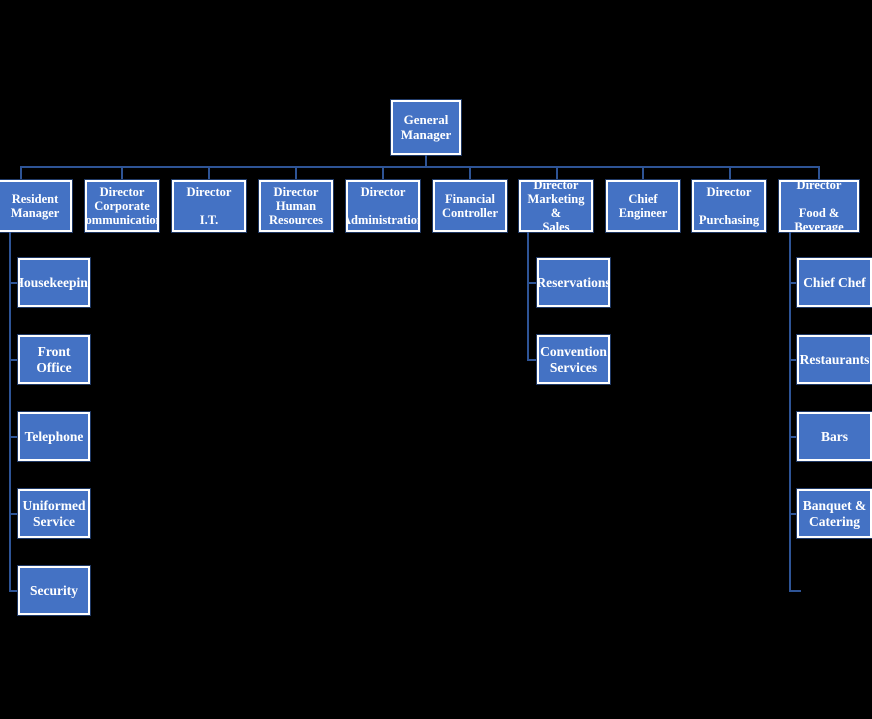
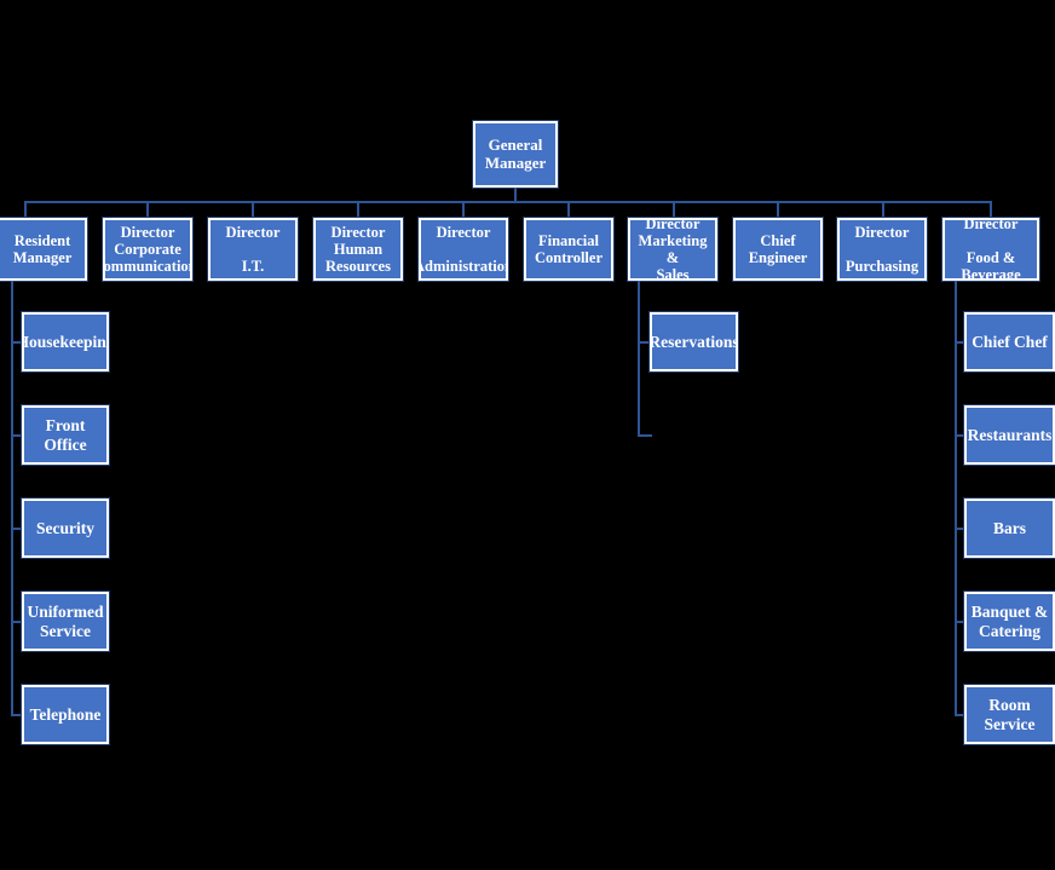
  General
  Manager
  Resident
  Manager
  Director
  Corporate
  ommunicatio
  Director
  I.T.
  Director
  Human
  Resources
  Director
  Administratio
  Financial
  Controller
  Director
  Marketing &
  Sales
  Chief Engineer
  Director
  Purchasing
  Director
  Food & Beverage
  Housekeepin
  Front Office
- Telephone
+ Security
  Uniformed
  Service
- Security
+ Telephone
  Reservations
- Convention
- Services
  Chief Chef
  Restaurants
  Bars
  Banquet &
  Catering
+ Room Service
